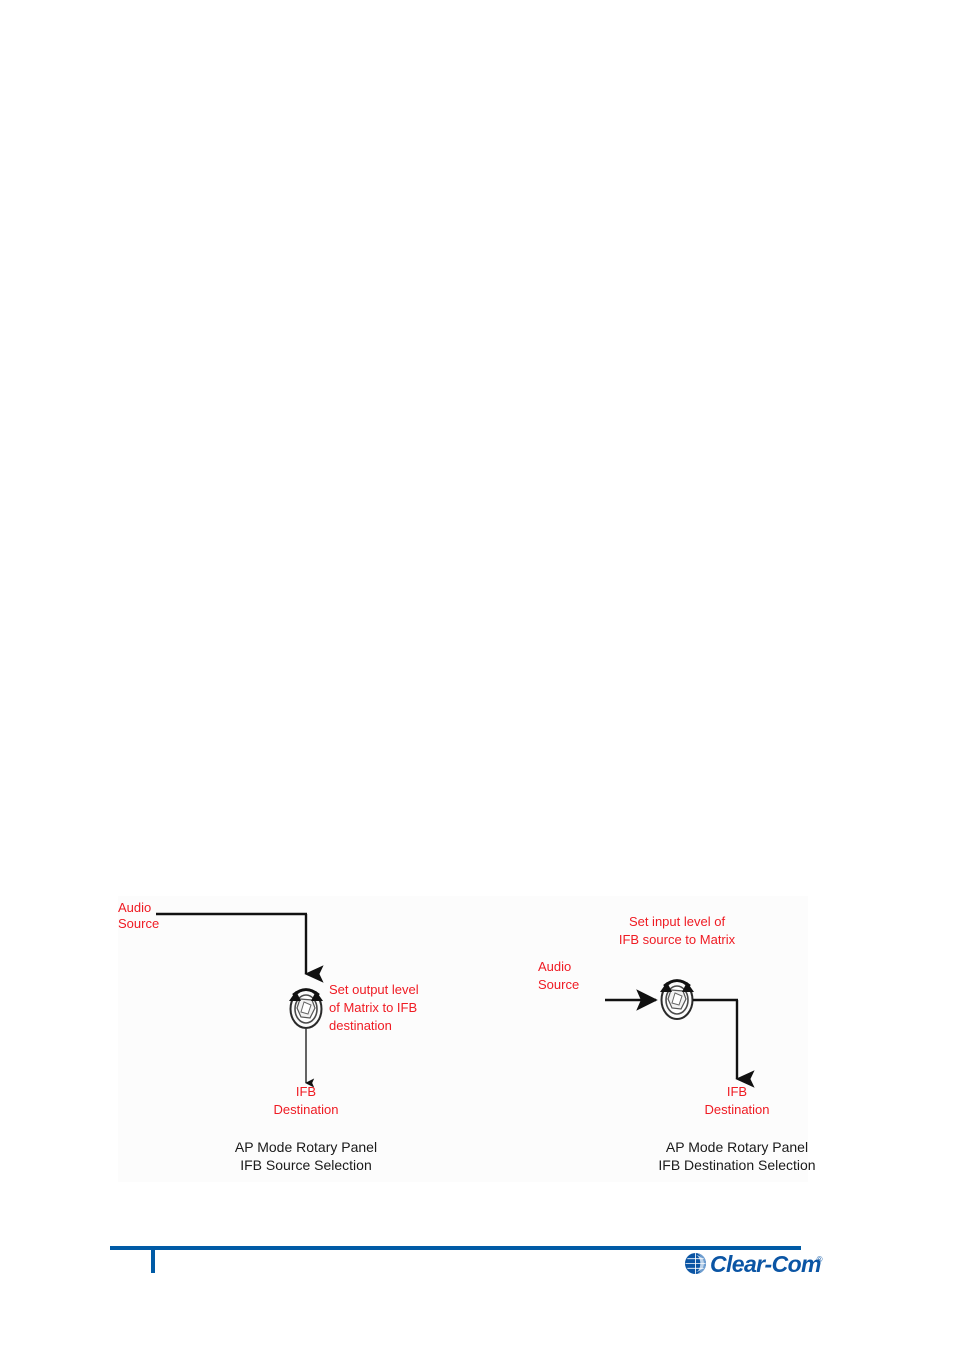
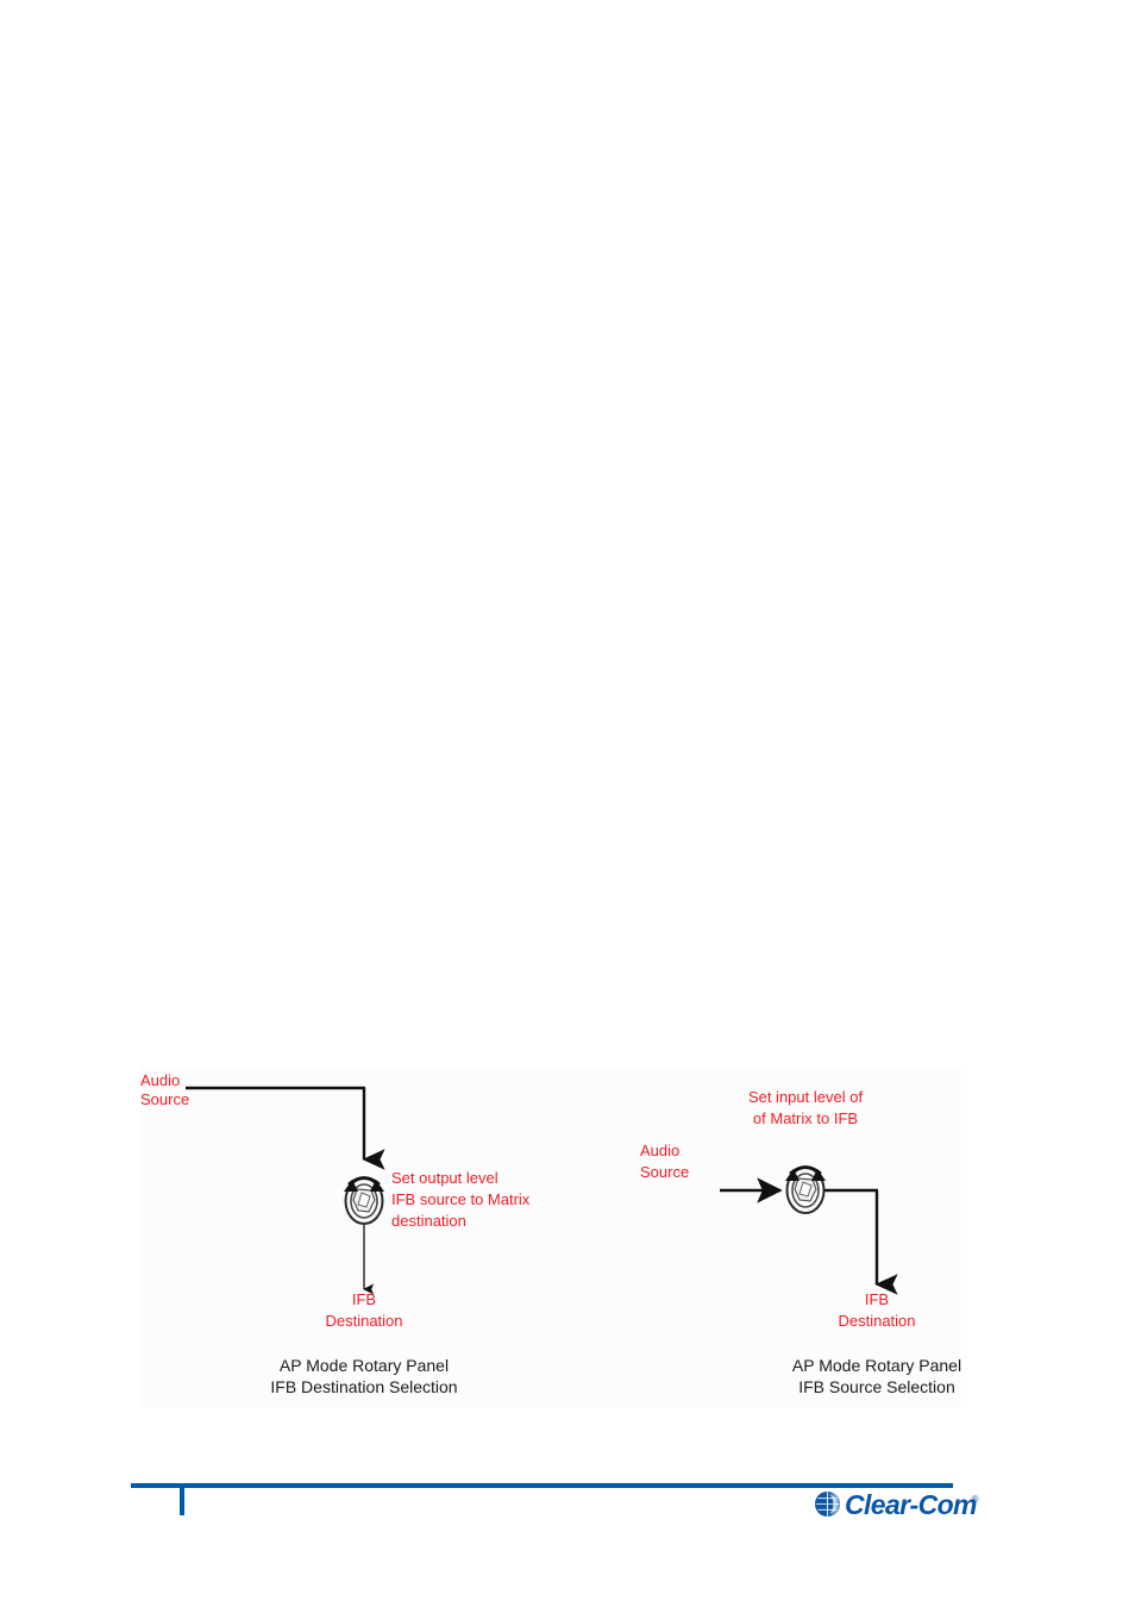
  Audio
  Source
  Set output level
- of Matrix to IFB
+ IFB source to Matrix
  destination
  IFB
  Destination
  AP Mode Rotary Panel
- IFB Source Selection
+ IFB Destination Selection
  Set input level of
- IFB source to Matrix
+ of Matrix to IFB
  Audio
  Source
  IFB
  Destination
  AP Mode Rotary Panel
- IFB Destination Selection
+ IFB Source Selection
  Clear-Com
  ®
